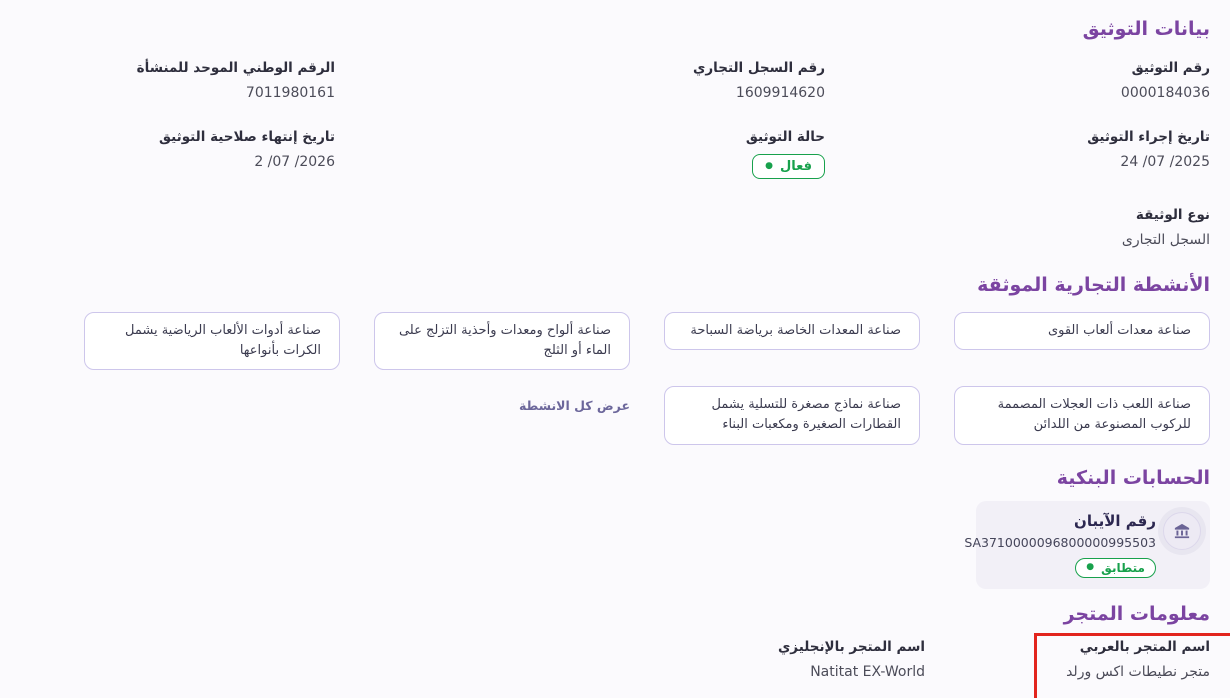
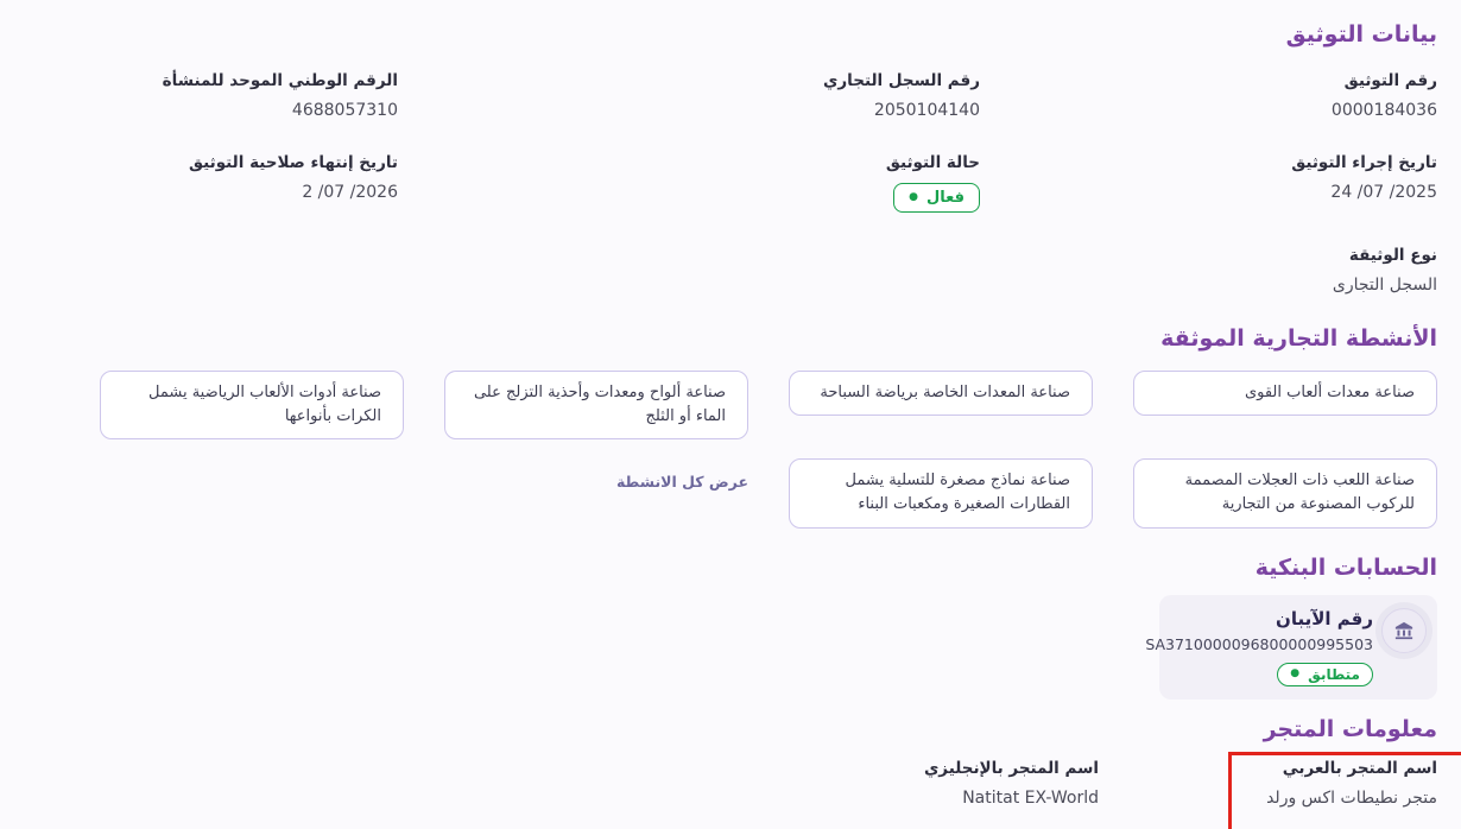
  بيانات التوثيق
  رقم التوثيق
  0000184036
  رقم السجل التجاري
- 1609914620
+ 2050104140
  الرقم الوطني الموحد للمنشأة
- 7011980161
+ 4688057310
  تاريخ إجراء التوثيق
  24 /07 /2025
  حالة التوثيق
  فعال
  تاريخ إنتهاء صلاحية التوثيق
  2 /07 /2026
  نوع الوثيقة
  السجل التجارى
  الأنشطة التجارية الموثقة
  صناعة معدات ألعاب القوى
  صناعة المعدات الخاصة برياضة السباحة
  صناعة ألواح ومعدات وأحذية التزلج على الماء أو الثلج
  صناعة أدوات الألعاب الرياضية يشمل الكرات بأنواعها
- صناعة اللعب ذات العجلات المصممة للركوب المصنوعة من اللدائن
+ صناعة اللعب ذات العجلات المصممة للركوب المصنوعة من التجارية
  صناعة نماذج مصغرة للتسلية يشمل القطارات الصغيرة ومكعبات البناء
  عرض كل الانشطة
  الحسابات البنكية
  رقم الآيبان
  SA3710000096800000995503
  متطابق
  معلومات المتجر
  اسم المتجر بالعربي
  متجر نطيطات اكس ورلد
  اسم المتجر بالإنجليزي
  Natitat EX-World
